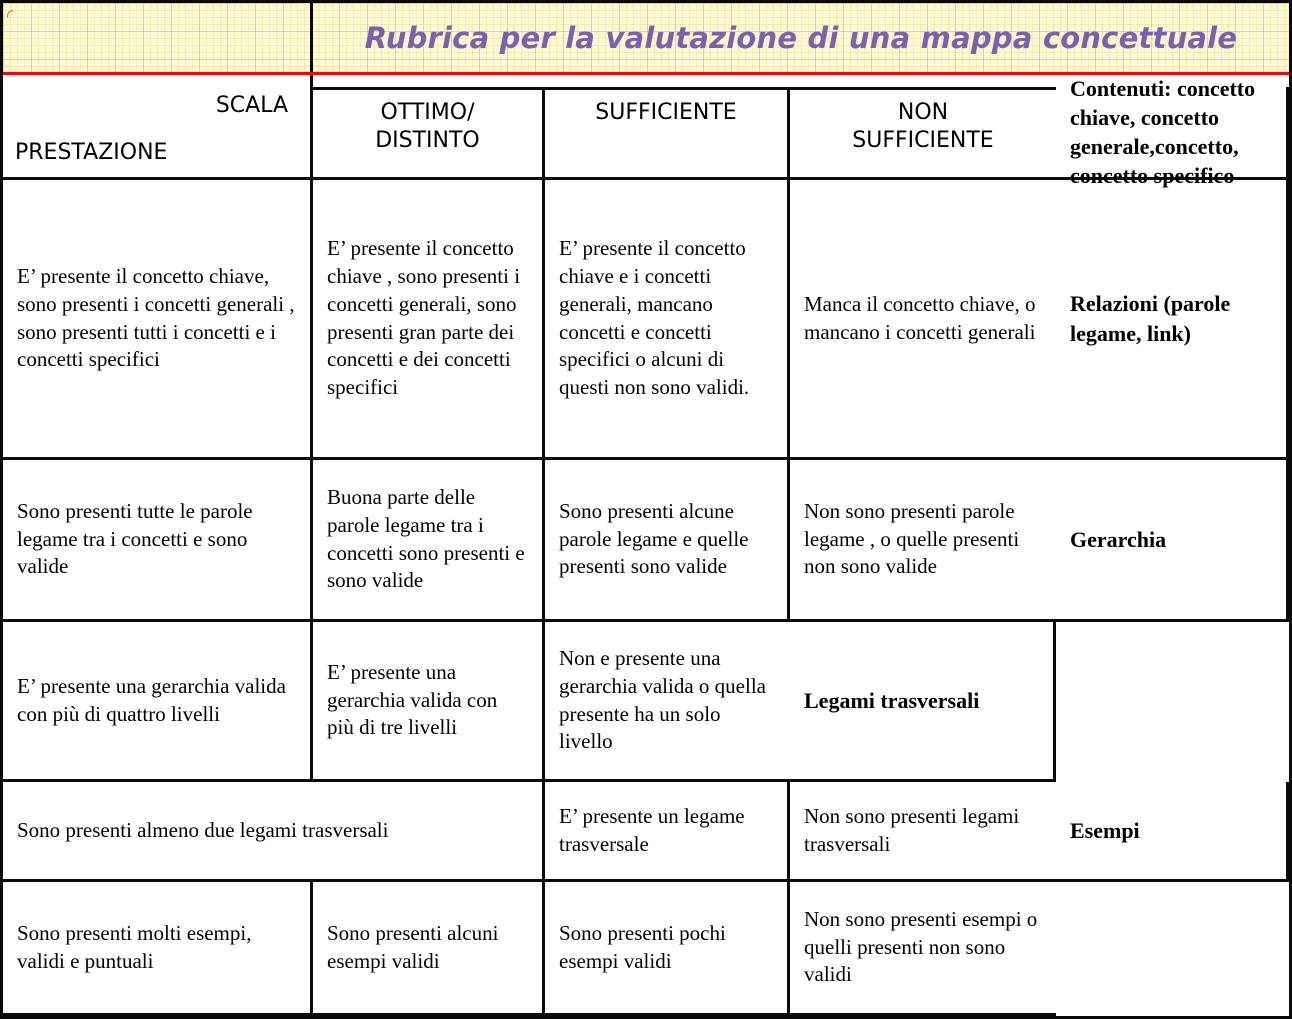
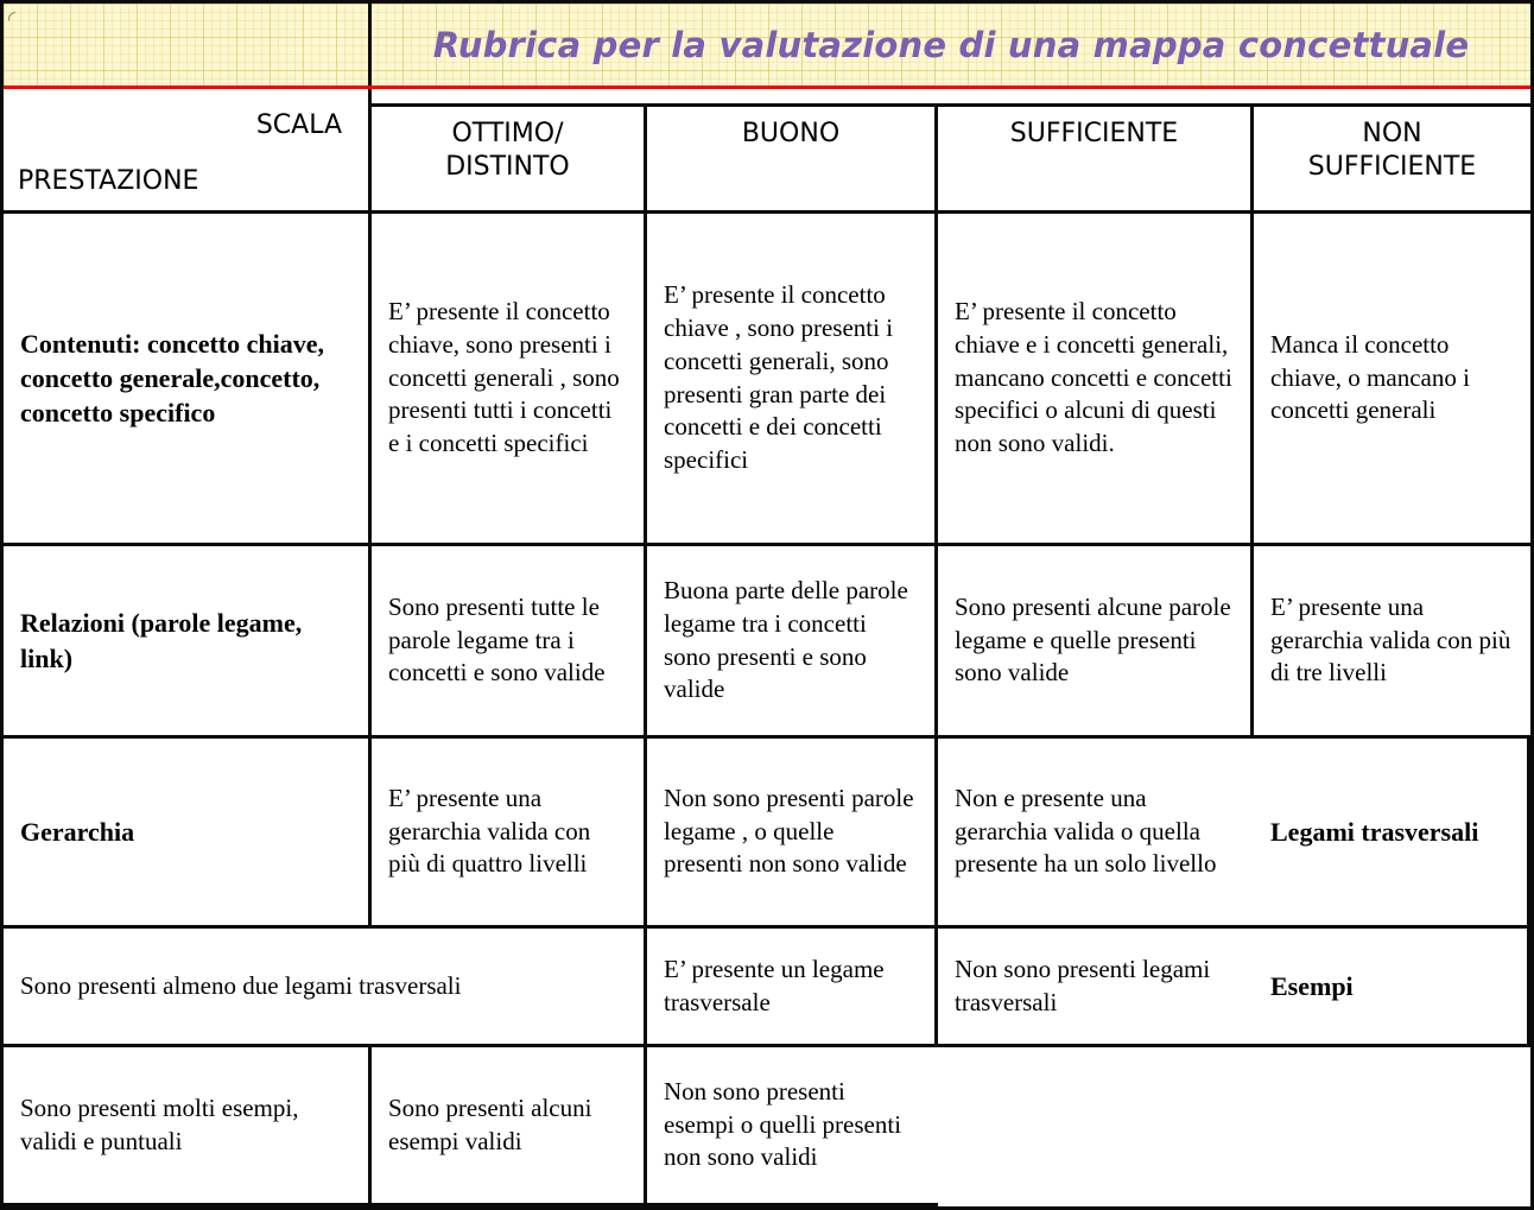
  Rubrica per la valutazione di una mappa concettuale
  SCALA
  PRESTAZIONE
  OTTIMO/
  DISTINTO
+ BUONO
  SUFFICIENTE
  NON
  SUFFICIENTE
  Contenuti: concetto chiave, concetto generale,concetto, concetto specifico
  E’ presente il concetto chiave, sono presenti i concetti generali , sono presenti tutti i concetti e i concetti specifici
  E’ presente il concetto chiave , sono presenti i concetti generali, sono presenti gran parte dei concetti e dei concetti specifici
  E’ presente il concetto chiave e i concetti generali, mancano concetti e concetti specifici o alcuni di questi non sono validi.
  Manca il concetto chiave, o mancano i concetti generali
  Relazioni (parole legame, link)
  Sono presenti tutte le parole legame tra i concetti e sono valide
  Buona parte delle parole legame tra i concetti sono presenti e sono valide
  Sono presenti alcune parole legame e quelle presenti sono valide
- Non sono presenti parole legame , o quelle presenti non sono valide
+ E’ presente una gerarchia valida con più di tre livelli
  Gerarchia
  E’ presente una gerarchia valida con più di quattro livelli
- E’ presente una gerarchia valida con più di tre livelli
+ Non sono presenti parole legame , o quelle presenti non sono valide
  Non e presente una gerarchia valida o quella presente ha un solo livello
  Legami trasversali
  Sono presenti almeno due legami trasversali
  E’ presente un legame trasversale
  Non sono presenti legami trasversali
  Esempi
  Sono presenti molti esempi, validi e puntuali
  Sono presenti alcuni esempi validi
- Sono presenti pochi esempi validi
  Non sono presenti esempi o quelli presenti non sono validi
